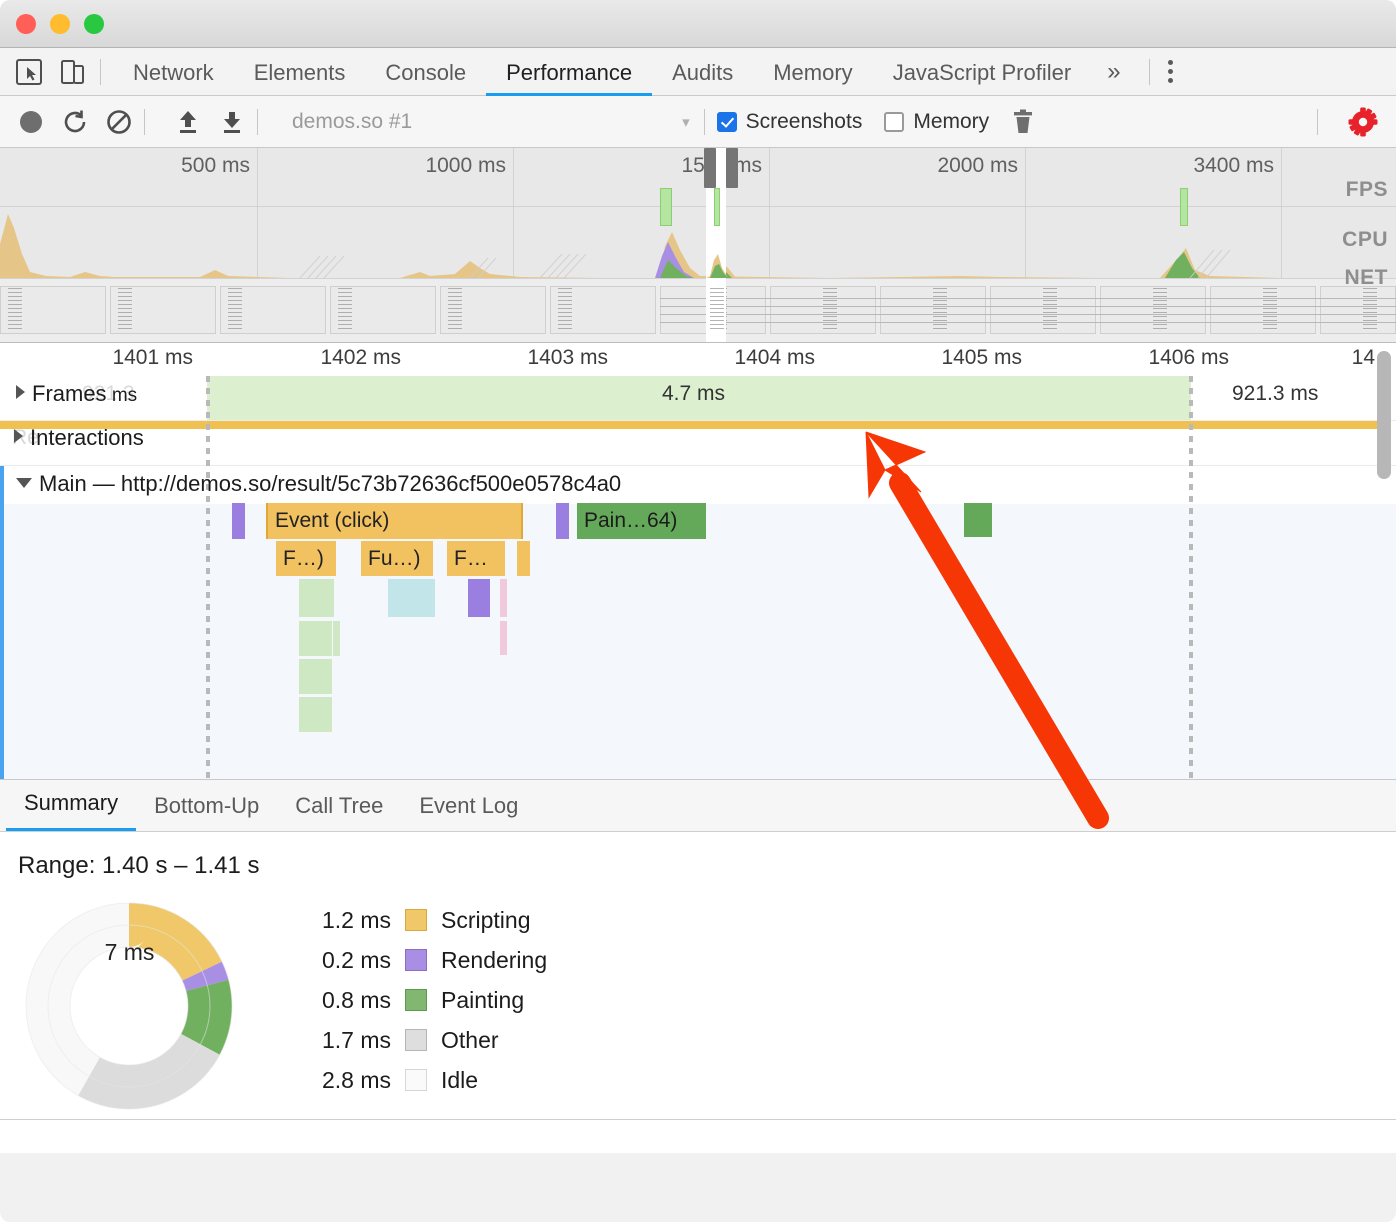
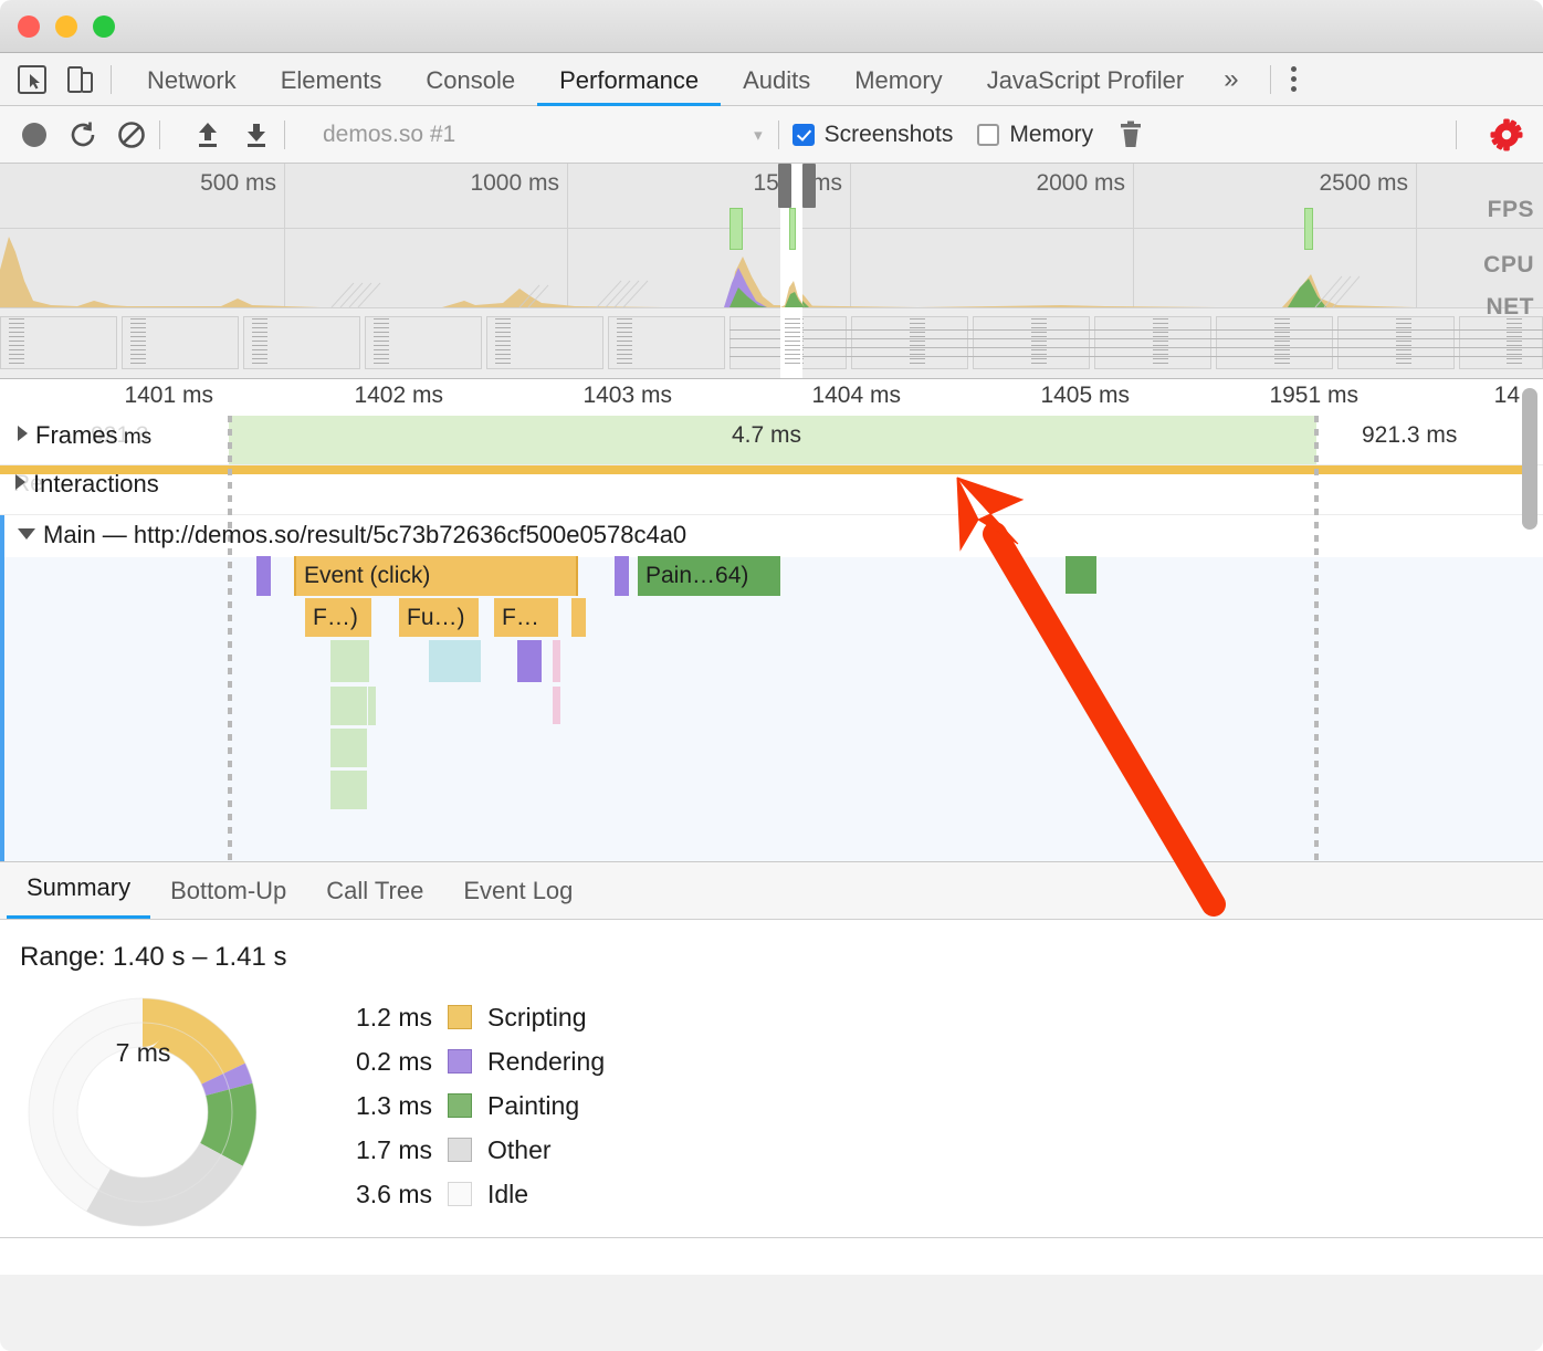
  Network
  Elements
  Console
  Performance
  Audits
  Memory
  JavaScript Profiler
  »
  demos.so #1
  ▾
  Screenshots
  Memory
  500 ms
  1000 ms
  2000 ms
- 3400 ms
+ 2500 ms
  FPS
  CPU
  NET
  1401 ms
  1402 ms
  1403 ms
  1404 ms
  1405 ms
- 1406 ms
+ 1951 ms
  14
  4.7 ms
  921.3 ms
  921.3
  Frames ms
  Re
  Interactions
  Main — http://demos.so/result/5c73b72636cf500e0578c4a0
  Event (click)
  Pain…64)
  F…)
  Fu…)
  F…
  Summary
  Bottom-Up
  Call Tree
  Event Log
  Range: 1.40 s – 1.41 s
  7 ms
  1.2 ms
  Scripting
  0.2 ms
  Rendering
- 0.8 ms
+ 1.3 ms
  Painting
  1.7 ms
  Other
- 2.8 ms
+ 3.6 ms
  Idle
